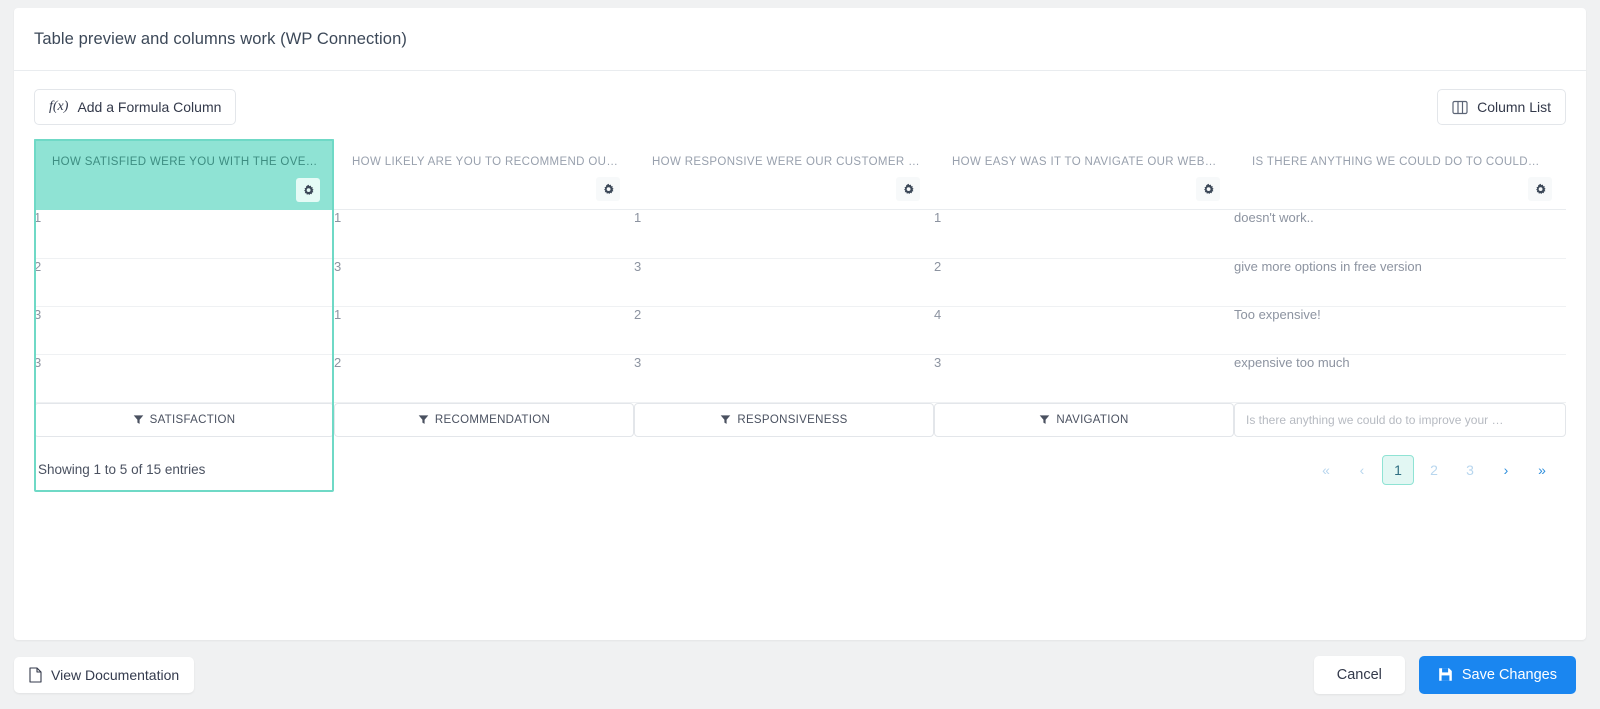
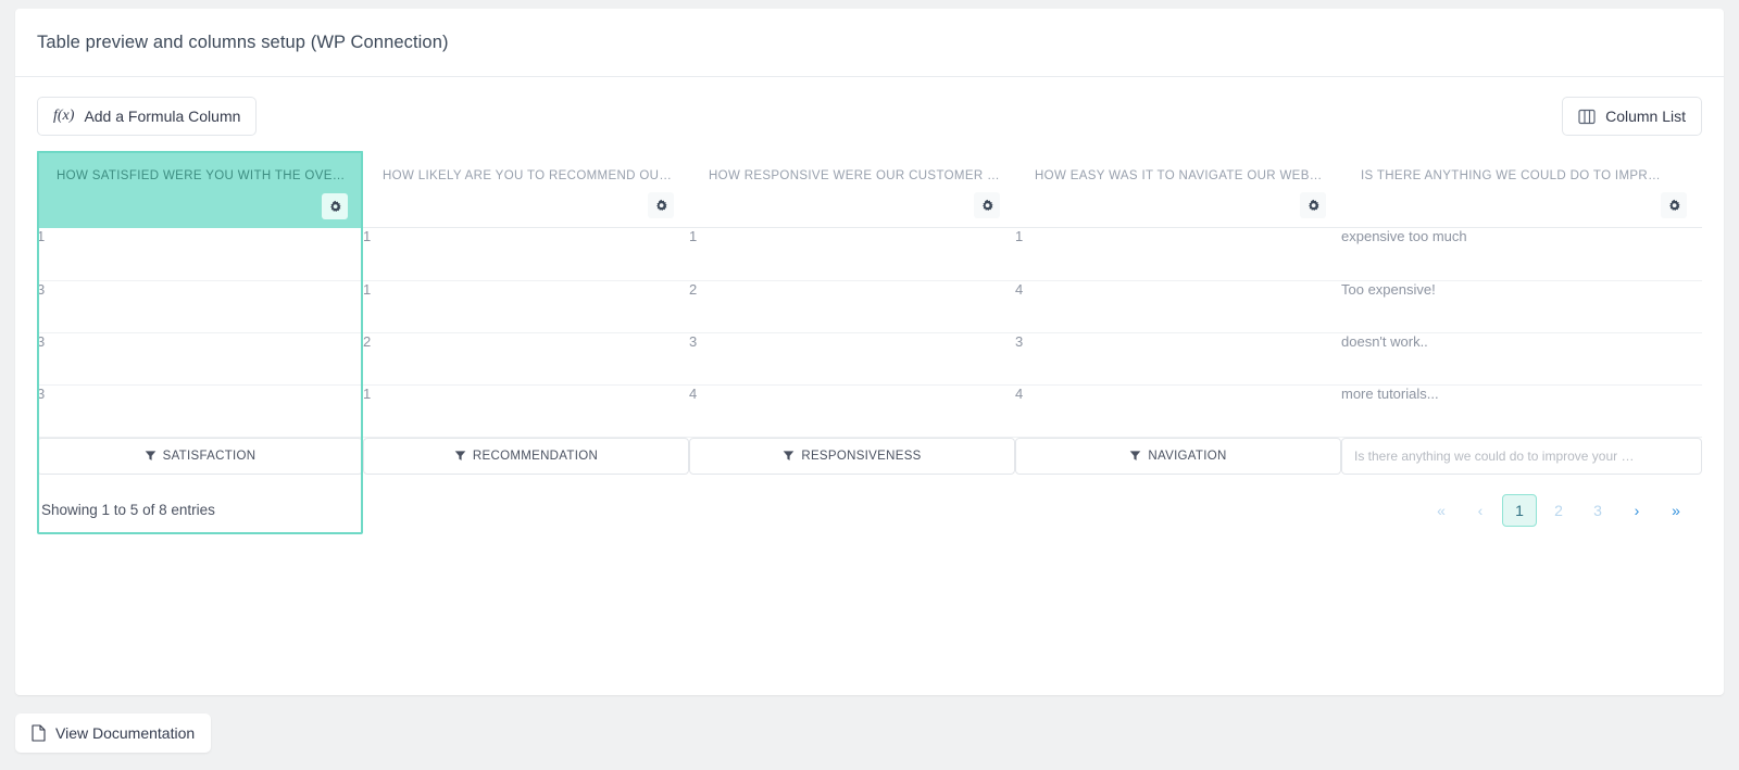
- Table preview and columns work (WP Connection)
+ Table preview and columns setup (WP Connection)
  f(x)
  Add a Formula Column
  Column List
- HOW SATISFIED WERE YOU WITH THE OVERA	HOW LIKELY ARE YOU TO RECOMMEND OUR	HOW RESPONSIVE WERE OUR CUSTOMER S	HOW EASY WAS IT TO NAVIGATE OUR WEBSI	IS THERE ANYTHING WE COULD DO TO COULD…
+ HOW SATISFIED WERE YOU WITH THE OVERA	HOW LIKELY ARE YOU TO RECOMMEND OUR	HOW RESPONSIVE WERE OUR CUSTOMER S	HOW EASY WAS IT TO NAVIGATE OUR WEBSI	IS THERE ANYTHING WE COULD DO TO IMPR…
- 1	1	1	1	doesn't work..
+ 1	1	1	1	expensive too much
- 2	3	3	2	give more options in free version
  3	1	2	4	Too expensive!
- 3	2	3	3	expensive too much
+ 3	2	3	3	doesn't work..
+ 3	1	4	4	more tutorials...
  SATISFACTION	RECOMMENDATION	RESPONSIVENESS	NAVIGATION	Is there anything we could do to improve your …
- Showing 1 to 5 of 15 entries
+ Showing 1 to 5 of 8 entries
  «
  ‹
  1
  2
  3
  ›
  »
  View Documentation
- Cancel
- Save Changes
